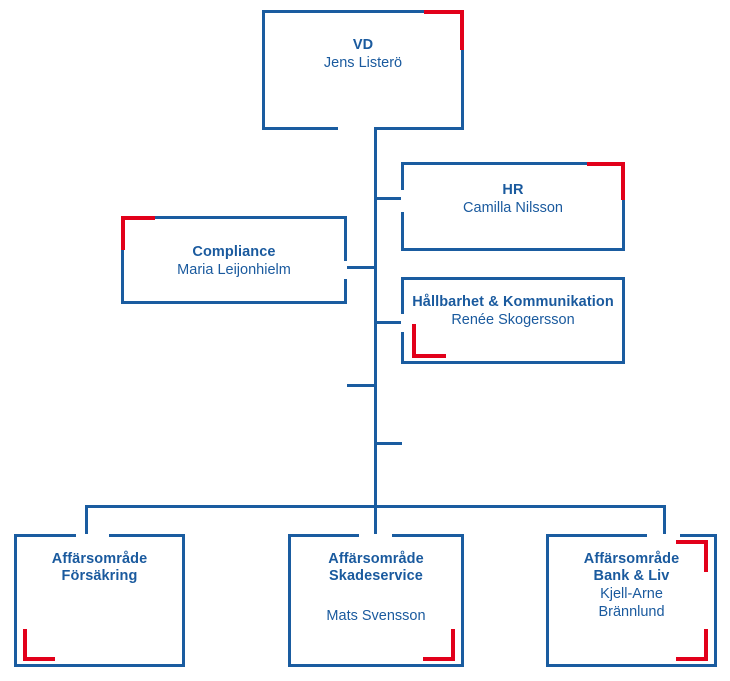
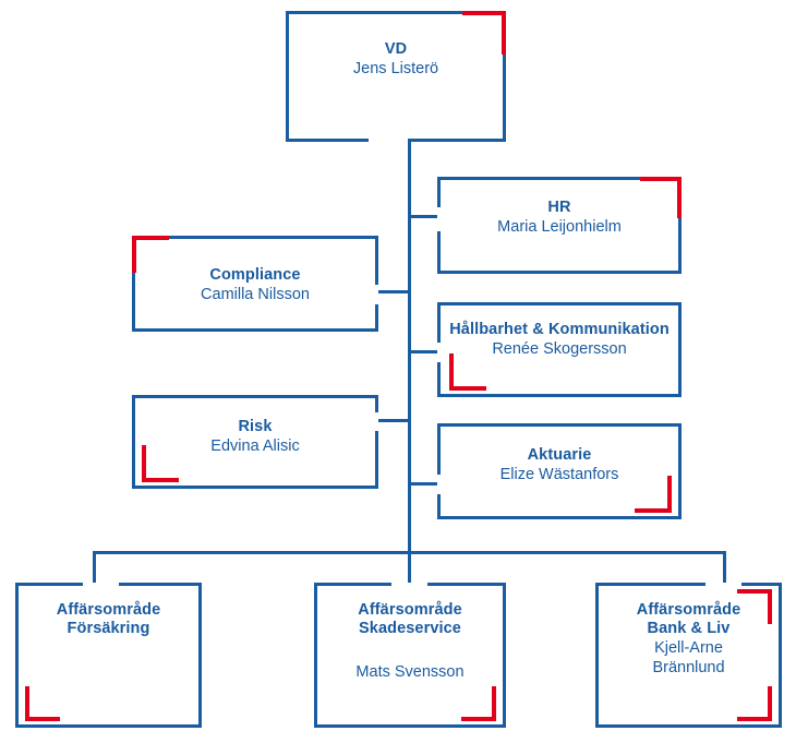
  VD
  Jens Listerö
  HR
- Camilla Nilsson
+ Maria Leijonhielm
  Compliance
- Maria Leijonhielm
+ Camilla Nilsson
  Hållbarhet & Kommunikation
  Renée Skogersson
+ Risk
+ Edvina Alisic
+ Aktuarie
+ Elize Wästanfors
  Affärsområde
  Försäkring
  Affärsområde
  Skadeservice
  Mats Svensson
  Affärsområde
  Bank & Liv
  Kjell-Arne
  Brännlund
